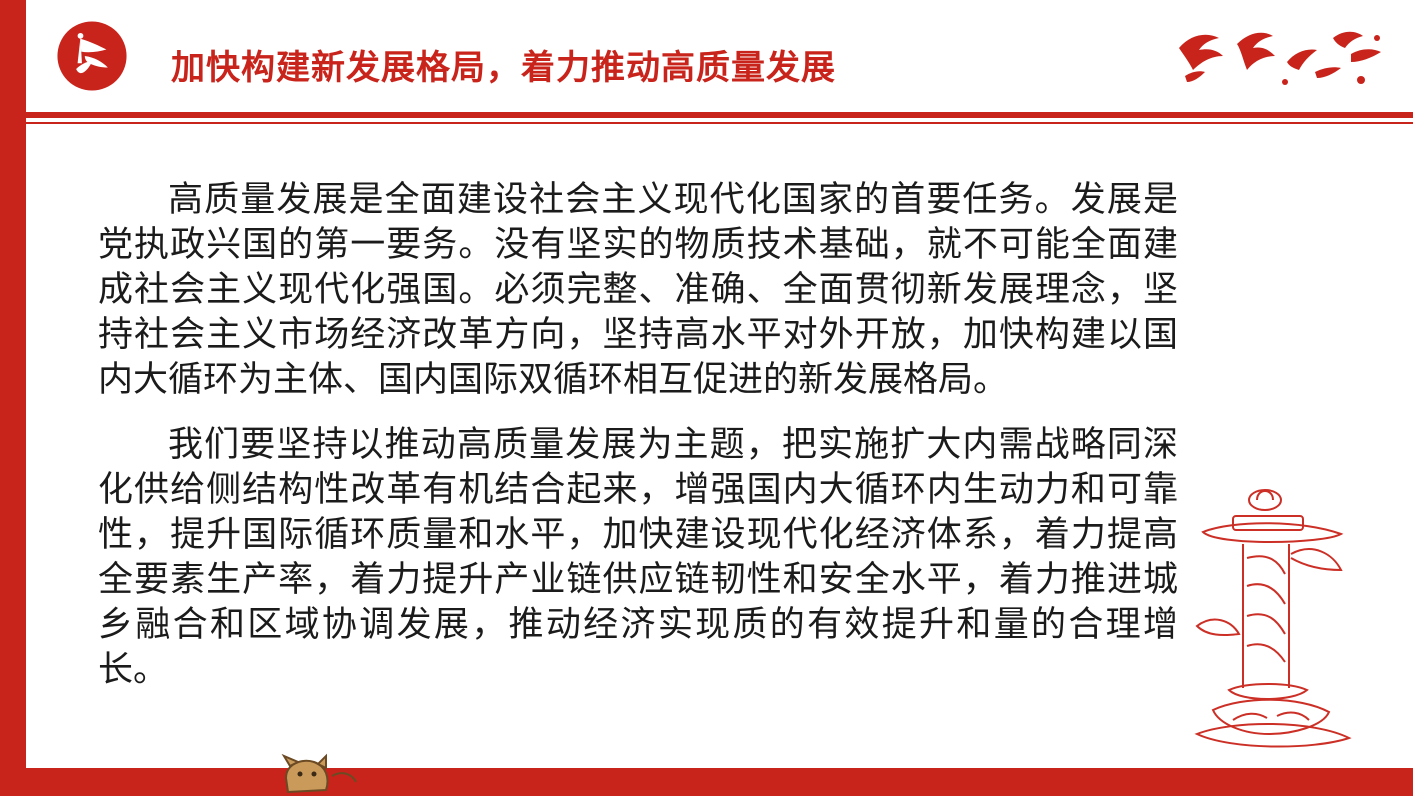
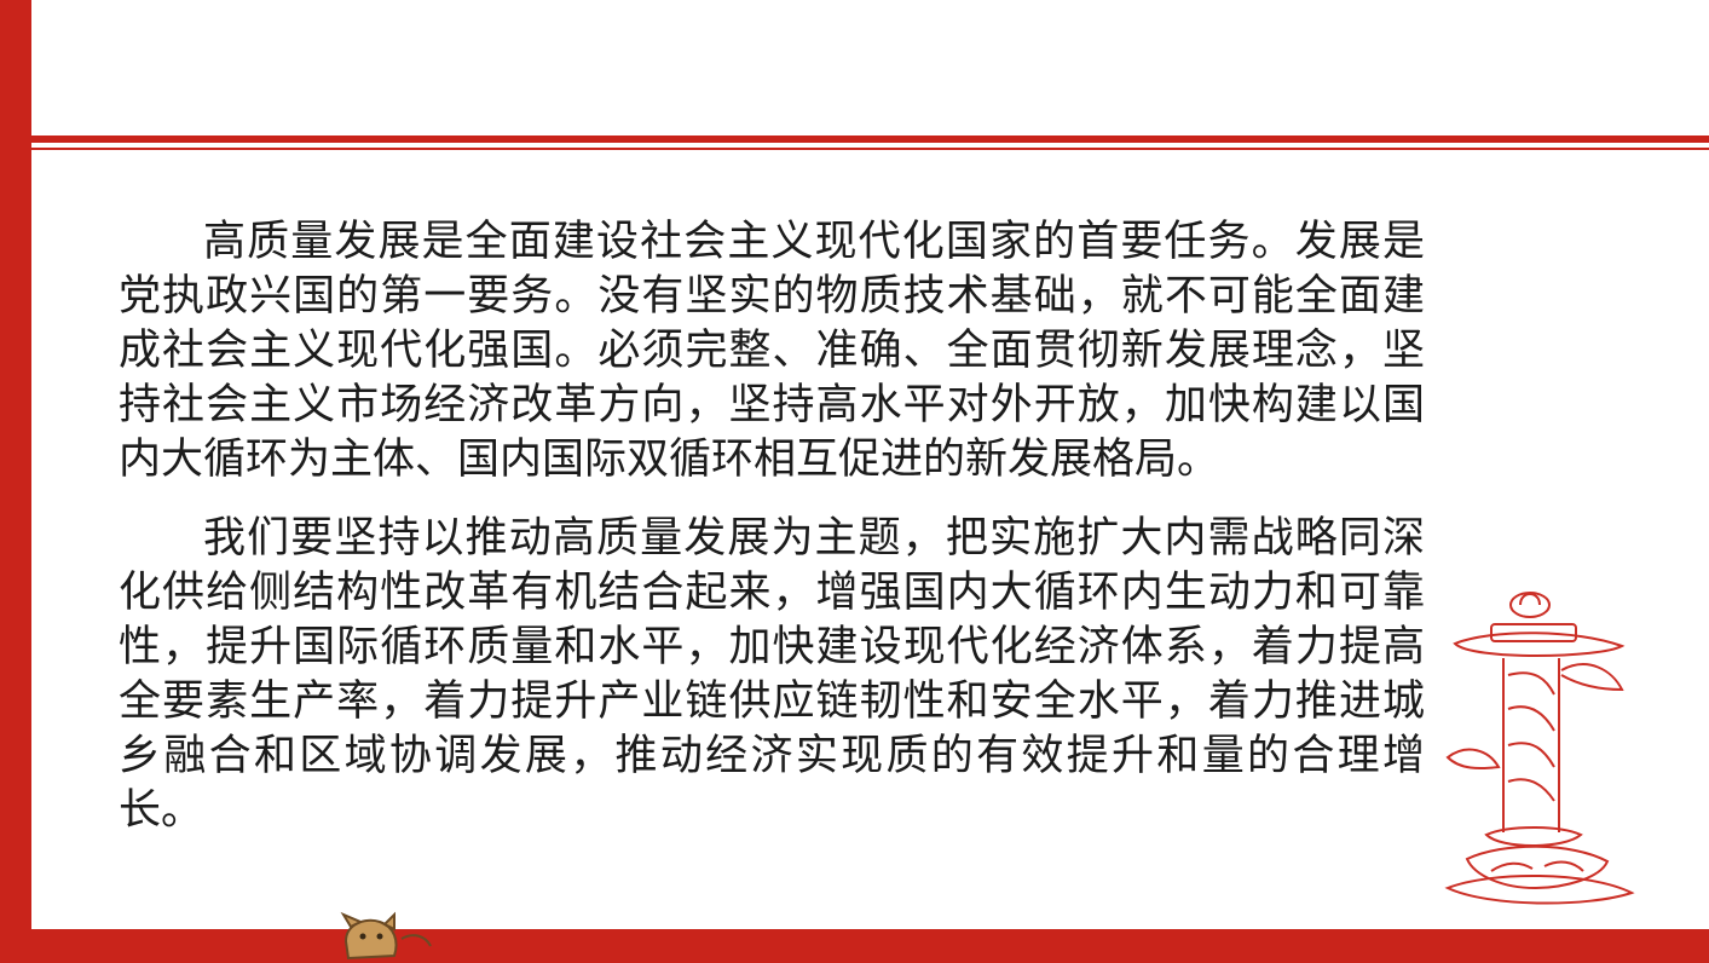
- 加快构建新发展格局，着力推动高质量发展
  高质量发展是全面建设社会主义现代化国家的首要任务。发展是党执政兴国的第一要务。没有坚实的物质技术基础，就不可能全面建成社会主义现代化强国。必须完整、准确、全面贯彻新发展理念，坚持社会主义市场经济改革方向，坚持高水平对外开放，加快构建以国内大循环为主体、国内国际双循环相互促进的新发展格局。
  我们要坚持以推动高质量发展为主题，把实施扩大内需战略同深化供给侧结构性改革有机结合起来，增强国内大循环内生动力和可靠性，提升国际循环质量和水平，加快建设现代化经济体系，着力提高全要素生产率，着力提升产业链供应链韧性和安全水平，着力推进城乡融合和区域协调发展，推动经济实现质的有效提升和量的合理增长。
